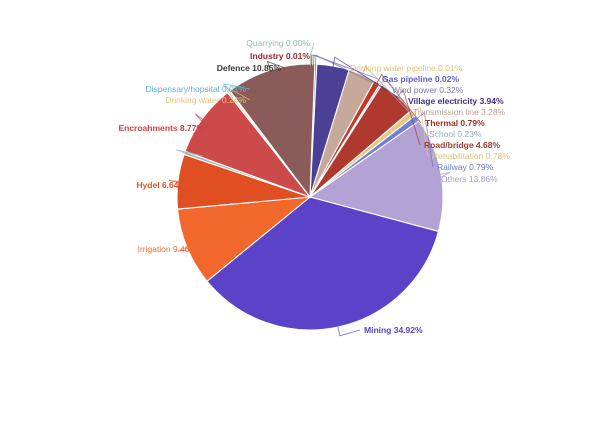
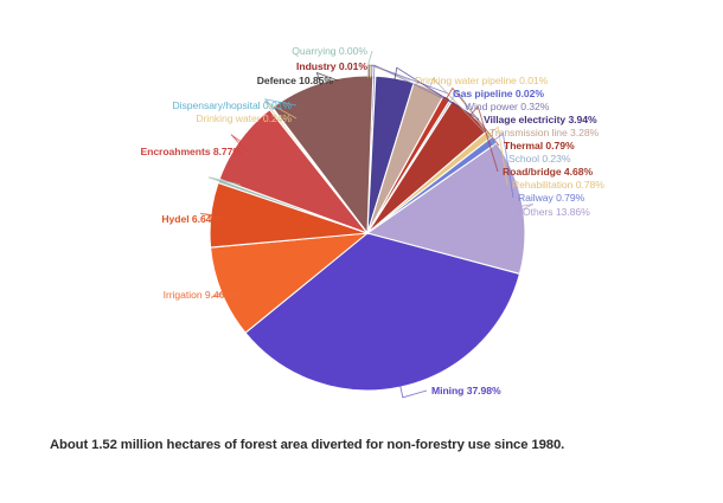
  Quarrying 0.00%
  Industry 0.01%
  Drinking water pipeline 0.01%
  Gas pipeline 0.02%
  Wind power 0.32%
  Village electricity 3.94%
  Transmission line 3.28%
  Thermal 0.79%
  School 0.23%
  Road/bridge 4.68%
  Rehabilitation 0.78%
  Railway 0.79%
  Others 13.86%
- Mining 34.92%
+ Mining 37.98%
  Irrigation 9.46%
  Hydel 6.64%
  Encroahments 8.77%
  Drinking water 0.24%
  Dispensary/hopsital 0.01%
  Defence 10.85%
+ About 1.52 million hectares of forest area diverted for non-forestry use since 1980.
